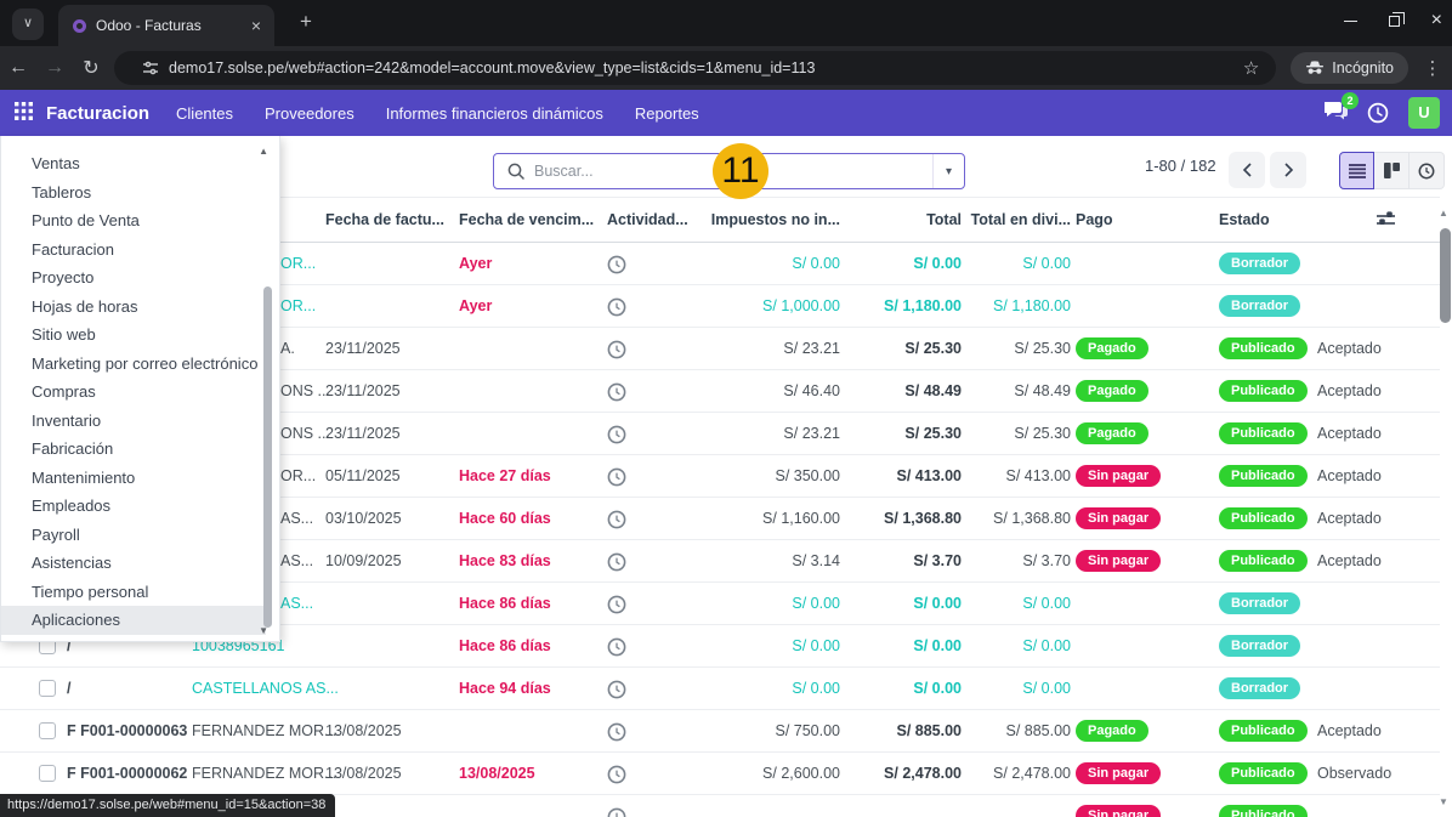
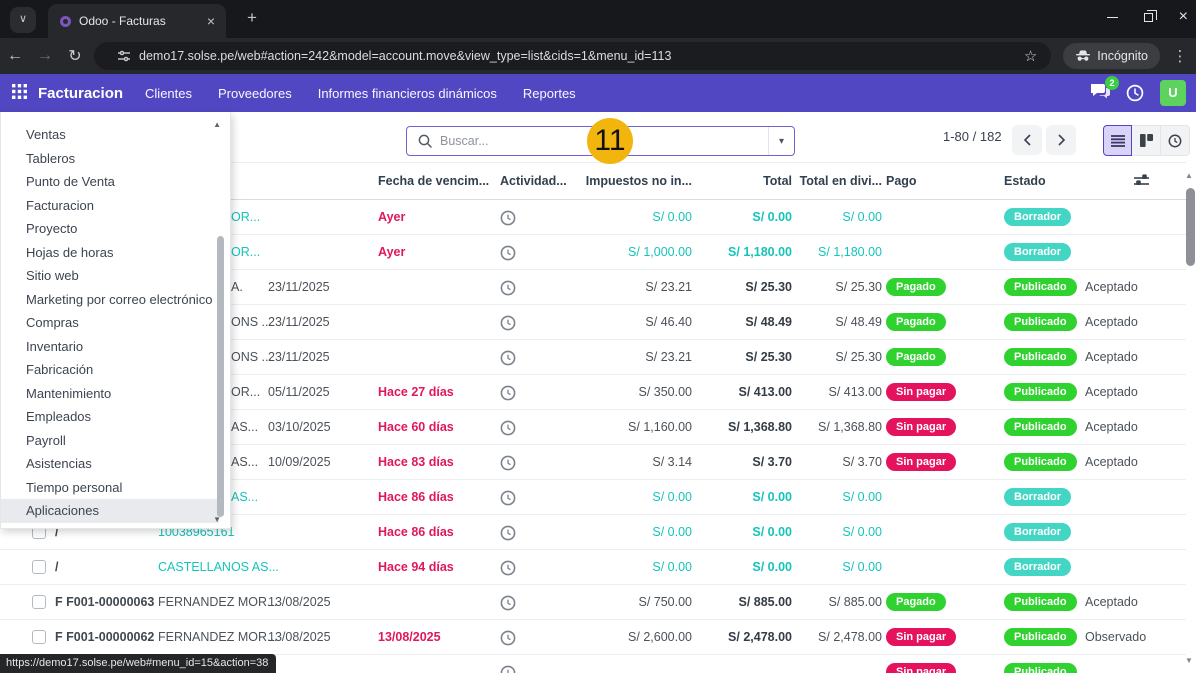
  ∨
  Odoo - Facturas
  ×
  +
  ×
  ←
  →
  ↻
  demo17.solse.pe/web#action=242&model=account.move&view_type=list&cids=1&menu_id=113
  ☆
  Incógnito
  ⋮
  Facturacion
  Clientes
  Proveedores
  Informes financieros dinámicos
  Reportes
  2
  U
  Buscar...
  ▾
  1-80 / 182
- Fecha de factu...
  Fecha de vencim...
  Actividad...
  Impuestos no in...
  Total
  Total en divi...
  Pago
  Estado
  OR...
  Ayer
  S/ 0.00
  S/ 0.00
  S/ 0.00
  Borrador
  OR...
  Ayer
  S/ 1,000.00
  S/ 1,180.00
  S/ 1,180.00
  Borrador
  A.
  23/11/2025
  S/ 23.21
  S/ 25.30
  S/ 25.30
  Pagado
  Publicado
  Aceptado
  ONS ...
  23/11/2025
  S/ 46.40
  S/ 48.49
  S/ 48.49
  Pagado
  Publicado
  Aceptado
  ONS ...
  23/11/2025
  S/ 23.21
  S/ 25.30
  S/ 25.30
  Pagado
  Publicado
  Aceptado
  OR...
  05/11/2025
  Hace 27 días
  S/ 350.00
  S/ 413.00
  S/ 413.00
  Sin pagar
  Publicado
  Aceptado
  AS...
  03/10/2025
  Hace 60 días
  S/ 1,160.00
  S/ 1,368.80
  S/ 1,368.80
  Sin pagar
  Publicado
  Aceptado
  AS...
  10/09/2025
  Hace 83 días
  S/ 3.14
  S/ 3.70
  S/ 3.70
  Sin pagar
  Publicado
  Aceptado
  AS...
  Hace 86 días
  S/ 0.00
  S/ 0.00
  S/ 0.00
  Borrador
  /
  10038965161
  Hace 86 días
  S/ 0.00
  S/ 0.00
  S/ 0.00
  Borrador
  /
  CASTELLANOS AS...
  Hace 94 días
  S/ 0.00
  S/ 0.00
  S/ 0.00
  Borrador
  F F001-00000063
  FERNANDEZ MOR
  13/08/2025
  S/ 750.00
  S/ 885.00
  S/ 885.00
  Pagado
  Publicado
  Aceptado
  F F001-00000062
  FERNANDEZ MOR
  13/08/2025
  13/08/2025
  S/ 2,600.00
  S/ 2,478.00
  S/ 2,478.00
  Sin pagar
  Publicado
  Observado
  Sin pagar
  Publicado
  ▲
  ▼
  Ventas
  Tableros
  Punto de Venta
  Facturacion
  Proyecto
  Hojas de horas
  Sitio web
  Marketing por correo electrónico
  Compras
  Inventario
  Fabricación
  Mantenimiento
  Empleados
  Payroll
  Asistencias
  Tiempo personal
  Aplicaciones
  ▲
  ▼
  11
  https://demo17.solse.pe/web#menu_id=15&action=38
